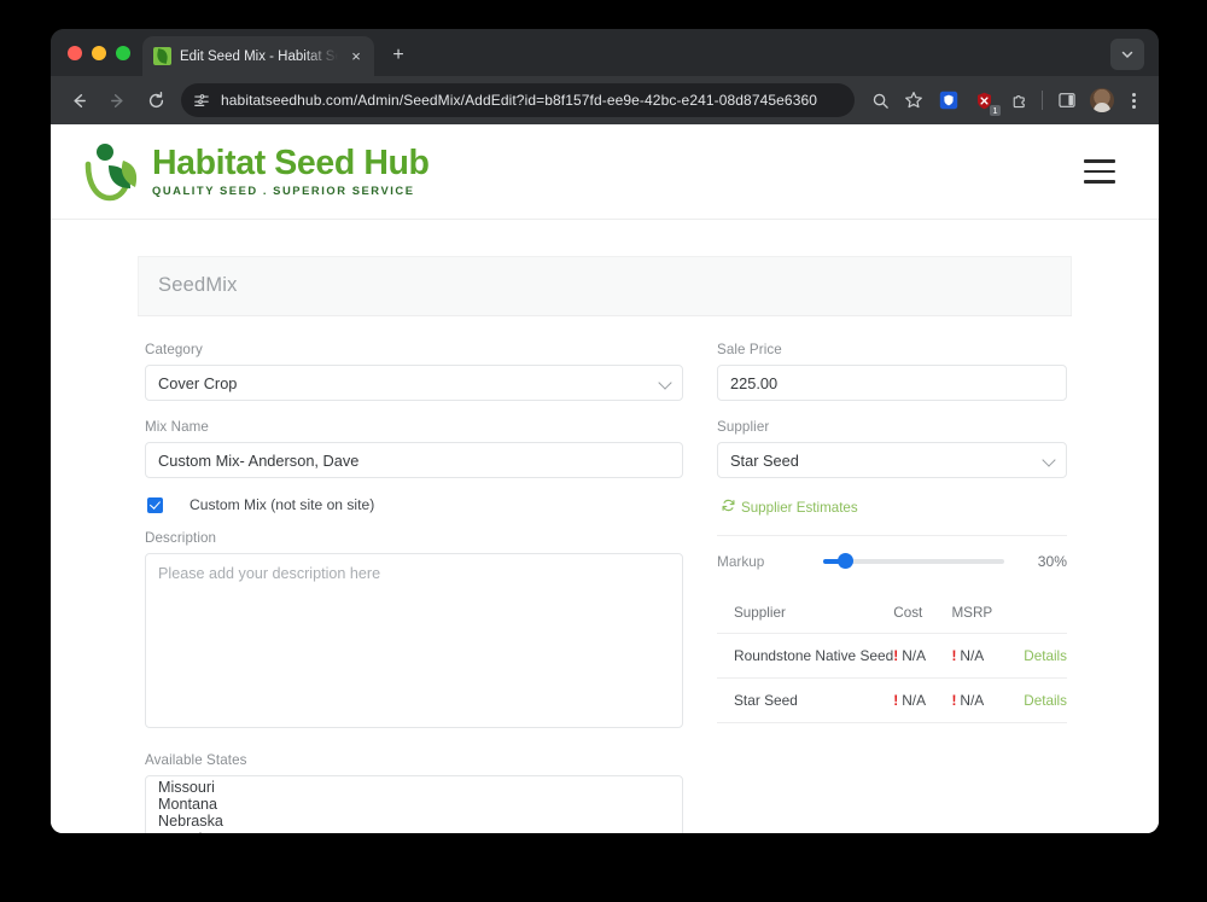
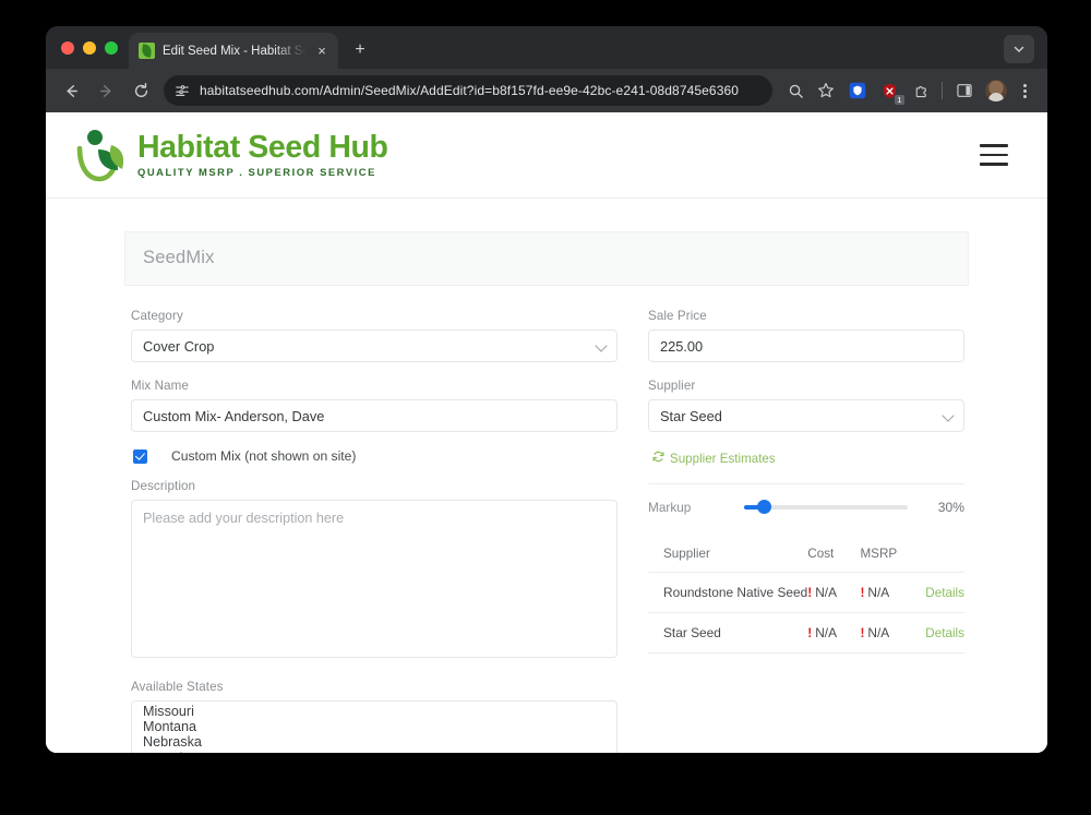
  Edit Seed Mix - Habitat S
  ×
  +
  habitatseedhub.com/Admin/SeedMix/AddEdit?id=b8f157fd-ee9e-42bc-e241-08d8745e6360
  1
  Habitat Seed Hub
- QUALITY SEED . SUPERIOR SERVICE
+ QUALITY MSRP . SUPERIOR SERVICE
  SeedMix
  Category
  Cover Crop
  Mix Name
  Custom Mix- Anderson, Dave
- Custom Mix (not site on site)
+ Custom Mix (not shown on site)
  Description
  Please add your description here
  Available States
  Missouri
  Montana
  Nebraska
  Sale Price
  225.00
  Supplier
  Star Seed
  Supplier Estimates
  Markup
  30%
  Supplier	Cost	MSRP
  Roundstone Native Seed	! N/A	! N/A	Details
  Star Seed	! N/A	! N/A	Details
